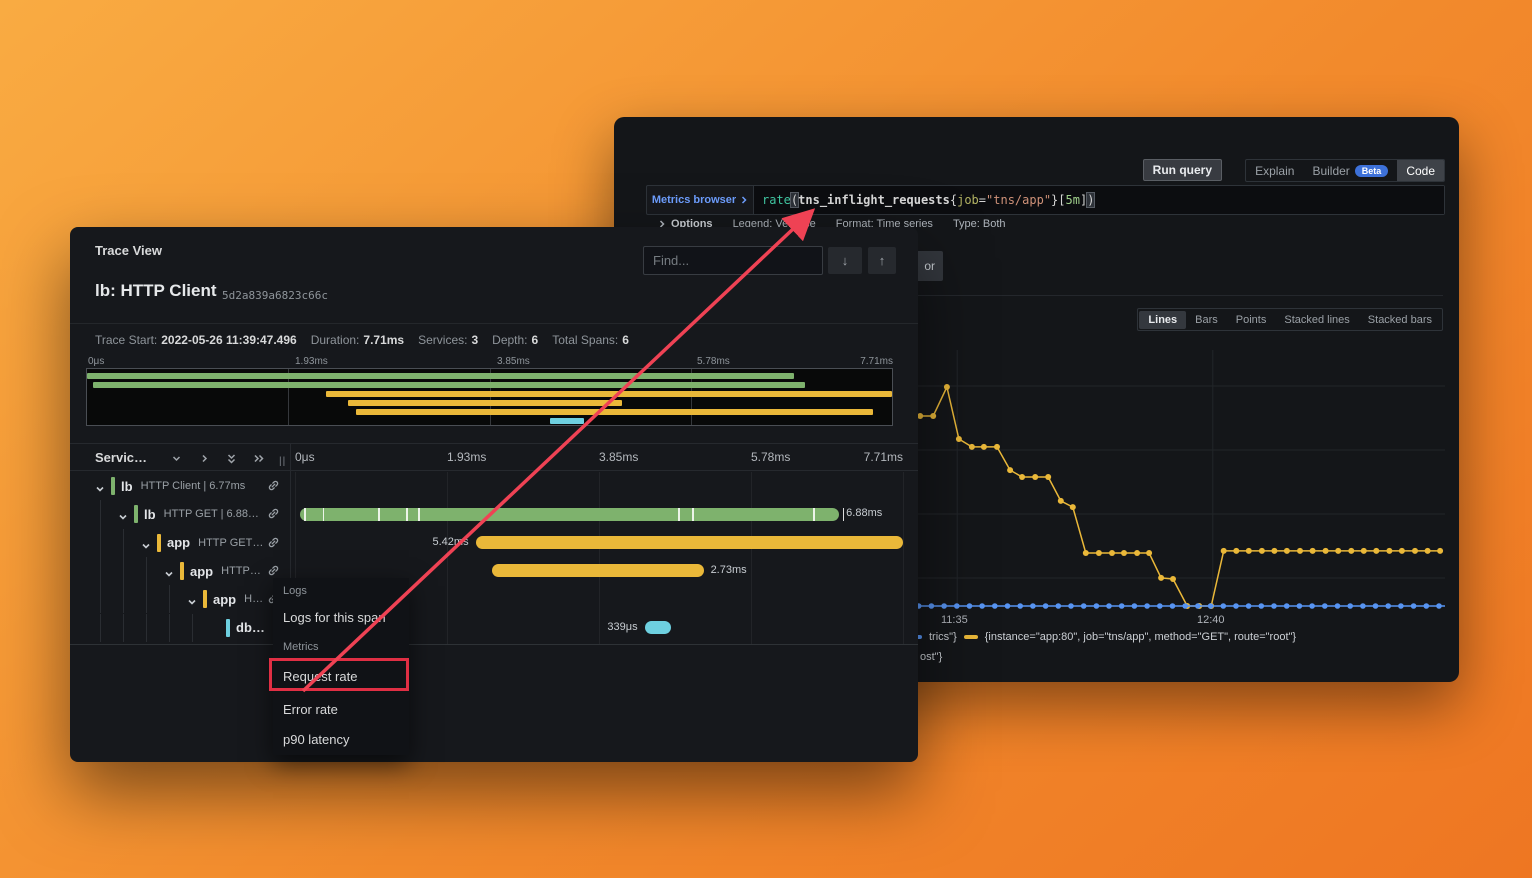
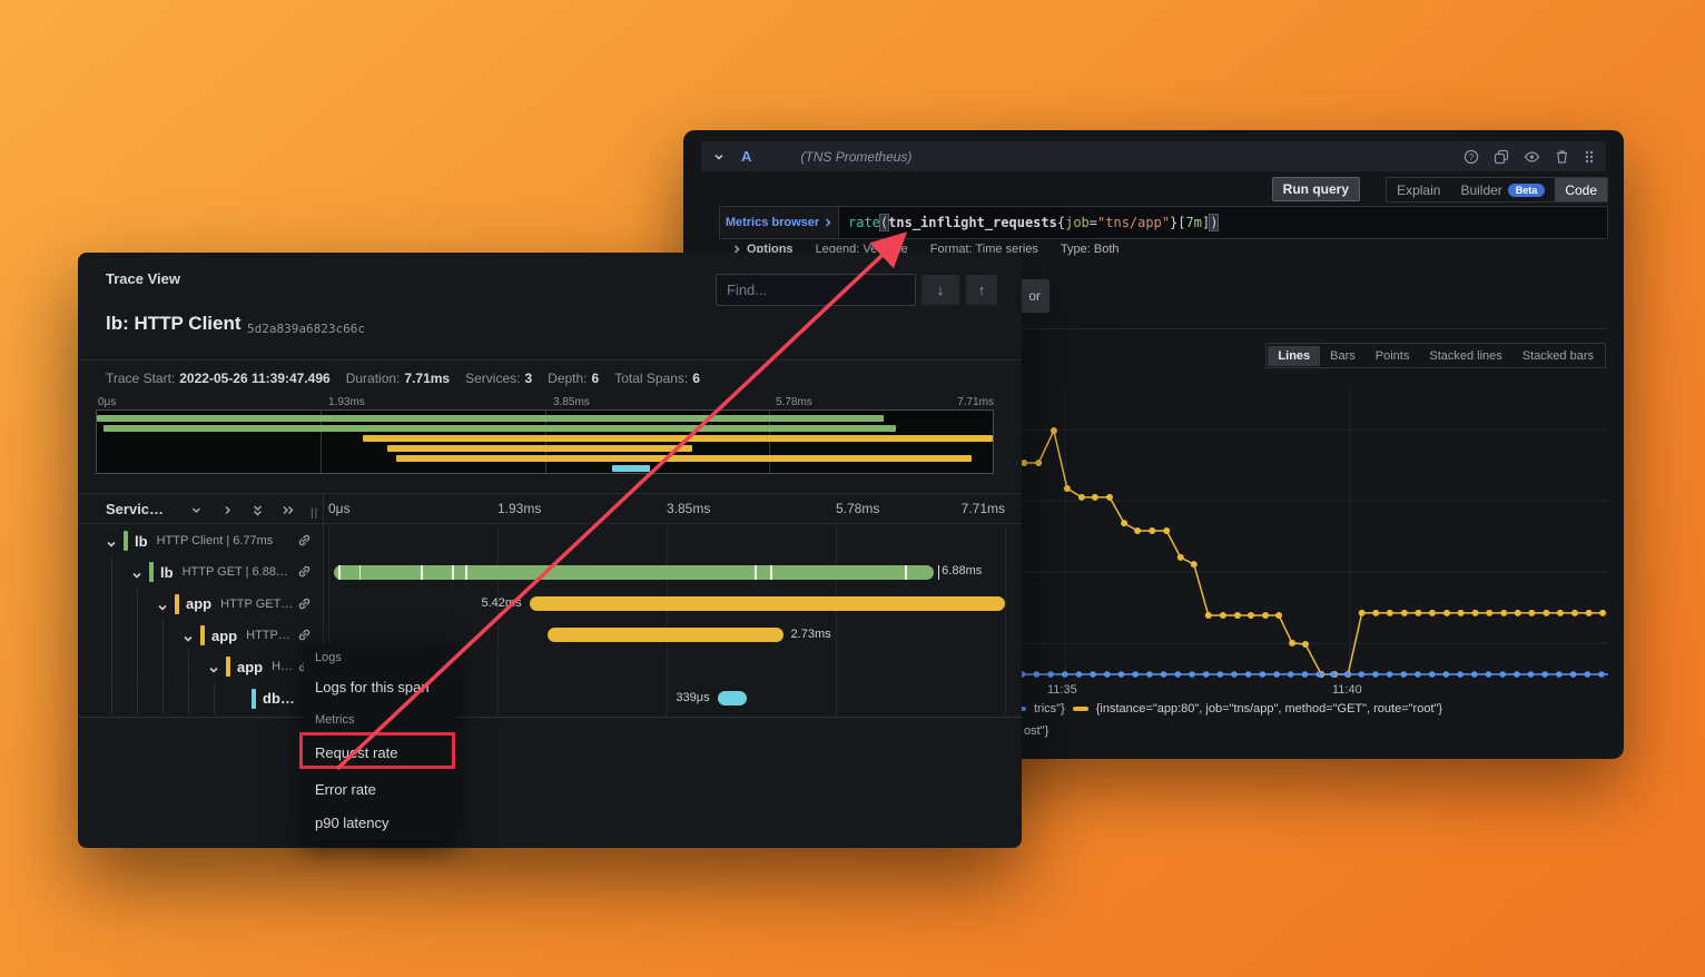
+ A
+ (TNS Prometheus)
+ ?
  Run query
  Explain
  Builder
  Beta
  Code
  Metrics browser
- rate(tns_inflight_requests{job="tns/app"}[5m])
+ rate(tns_inflight_requests{job="tns/app"}[7m])
  Options
  Legend: Verbose
  Format: Time series
  Type: Both
  or
  Lines
  Bars
  Points
  Stacked lines
  Stacked bars
  11:35
- 12:40
+ 11:40
  trics"}
  {instance="app:80", job="tns/app", method="GET", route="root"}
  ost"}
  Trace View
  Find...
  ↓
  ↑
  lb: HTTP Client
  5d2a839a6823c66c
  Trace Start: 2022-05-26 11:39:47.496
  Duration: 7.71ms
  Services: 3
  Depth: 6
  Total Spans: 6
  0μs
  1.93ms
  3.85ms
  5.78ms
  7.71ms
  Servic…
  ||
  0μs
  1.93ms
  3.85ms
  5.78ms
  7.71ms
  lb
  HTTP Client | 6.77ms
  lb
  HTTP GET | 6.88…
  6.88ms
  app
  HTTP GET…
  5.42ms
  app
  HTTP…
  2.73ms
  app
  H…
  db…
  339μs
  Logs
  Logs for this spa
  Metrics
  Requst rate
  Error rate
  p90 latency
